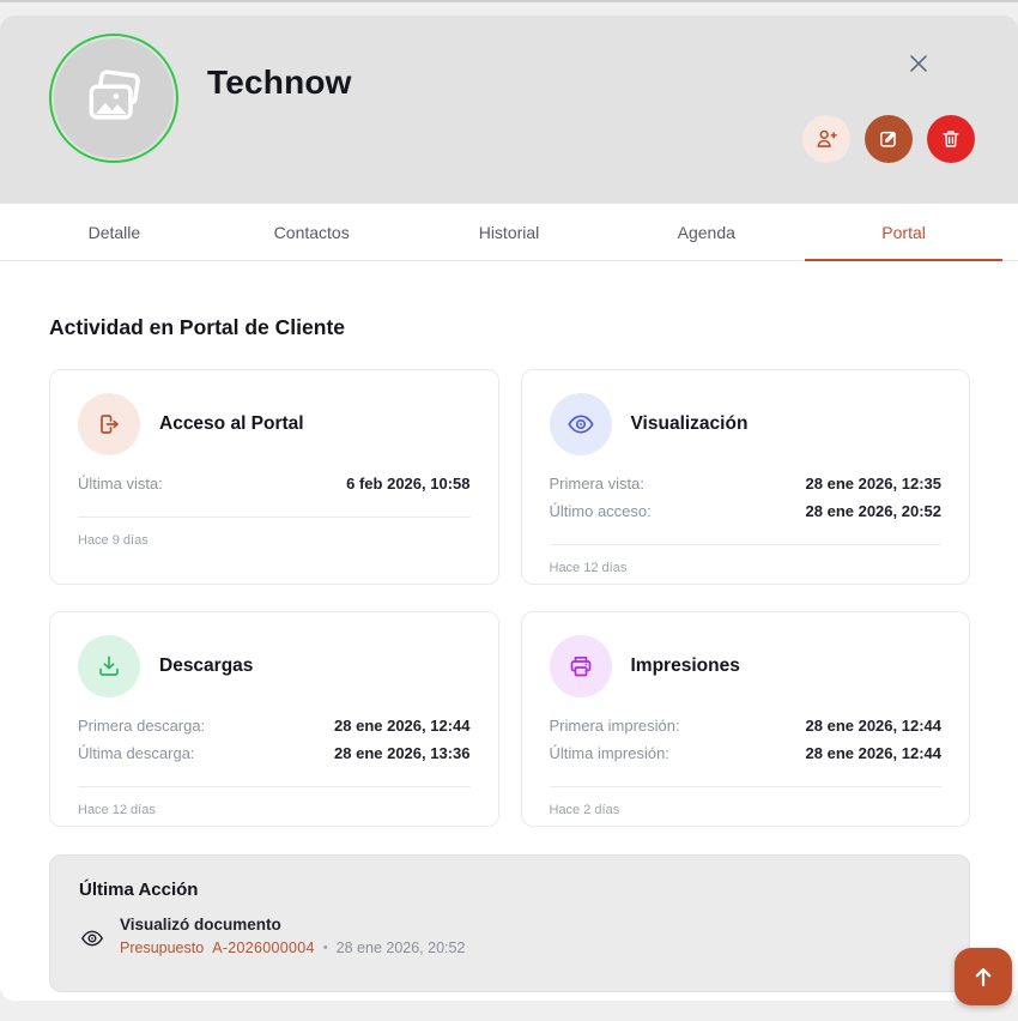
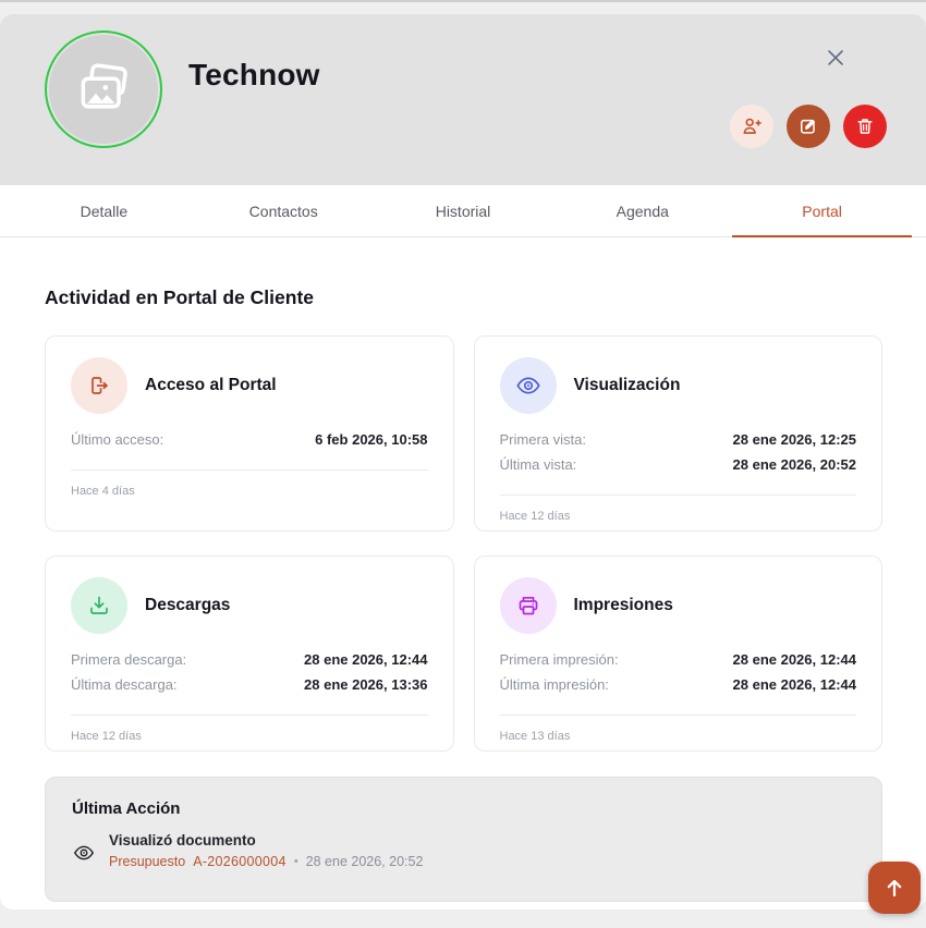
  Technow
  Detalle
  Contactos
  Historial
  Agenda
  Portal
  Actividad en Portal de Cliente
  Acceso al Portal
- Última vista:
+ Último acceso:
  6 feb 2026, 10:58
- Hace 9 días
+ Hace 4 días
  Visualización
  Primera vista:
- 28 ene 2026, 12:35
+ 28 ene 2026, 12:25
- Último acceso:
+ Última vista:
  28 ene 2026, 20:52
  Hace 12 días
  Descargas
  Primera descarga:
  28 ene 2026, 12:44
  Última descarga:
  28 ene 2026, 13:36
  Hace 12 días
  Impresiones
  Primera impresión:
  28 ene 2026, 12:44
  Última impresión:
  28 ene 2026, 12:44
- Hace 2 días
+ Hace 13 días
  Última Acción
  Visualizó documento
  Presupuesto
  A-2026000004
  •
  28 ene 2026, 20:52
